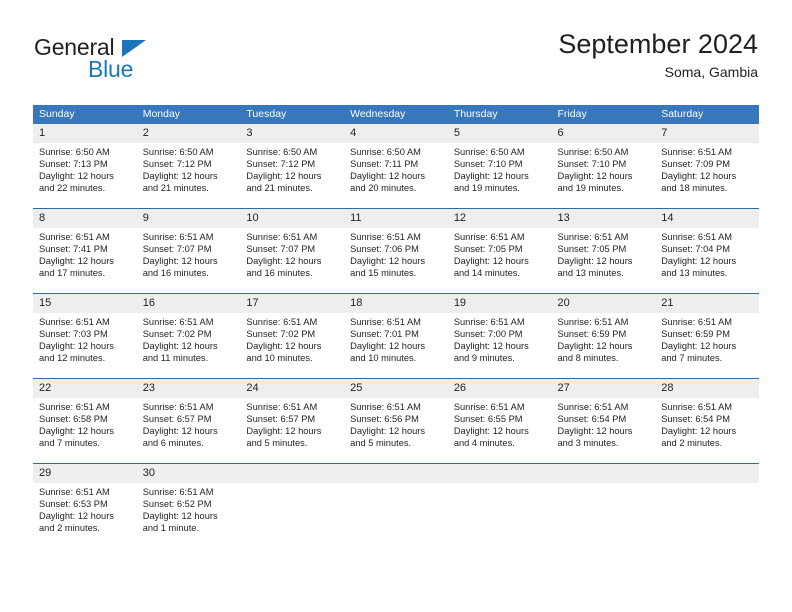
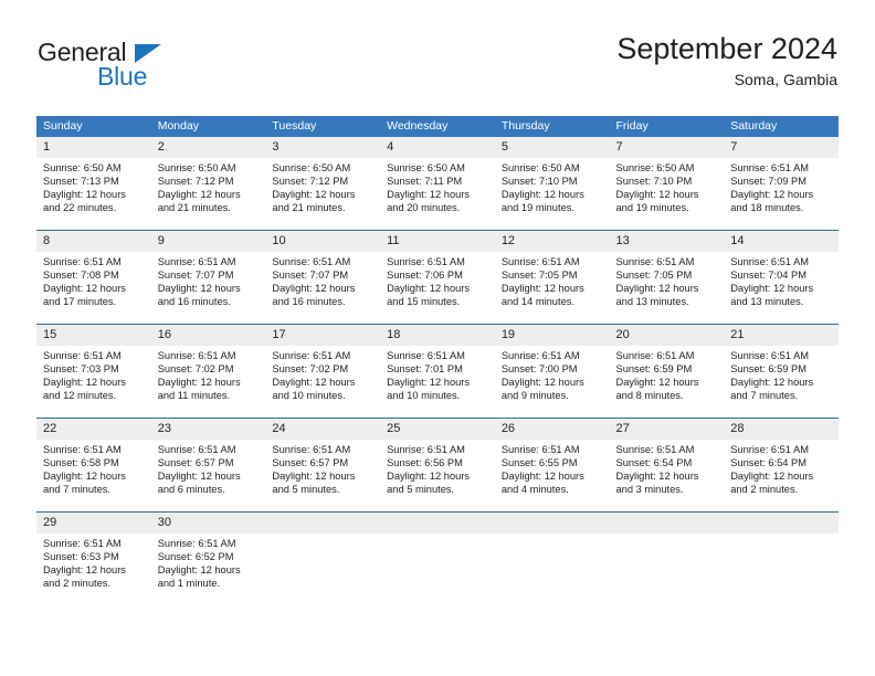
  General
  Blue
  September 2024
  Soma, Gambia
  Sunday	Monday	Tuesday	Wednesday	Thursday	Friday	Saturday
- 1Sunrise: 6:50 AMSunset: 7:13 PMDaylight: 12 hoursand 22 minutes.	2Sunrise: 6:50 AMSunset: 7:12 PMDaylight: 12 hoursand 21 minutes.	3Sunrise: 6:50 AMSunset: 7:12 PMDaylight: 12 hoursand 21 minutes.	4Sunrise: 6:50 AMSunset: 7:11 PMDaylight: 12 hoursand 20 minutes.	5Sunrise: 6:50 AMSunset: 7:10 PMDaylight: 12 hoursand 19 minutes.	6Sunrise: 6:50 AMSunset: 7:10 PMDaylight: 12 hoursand 19 minutes.	7Sunrise: 6:51 AMSunset: 7:09 PMDaylight: 12 hoursand 18 minutes.
+ 1Sunrise: 6:50 AMSunset: 7:13 PMDaylight: 12 hoursand 22 minutes.	2Sunrise: 6:50 AMSunset: 7:12 PMDaylight: 12 hoursand 21 minutes.	3Sunrise: 6:50 AMSunset: 7:12 PMDaylight: 12 hoursand 21 minutes.	4Sunrise: 6:50 AMSunset: 7:11 PMDaylight: 12 hoursand 20 minutes.	5Sunrise: 6:50 AMSunset: 7:10 PMDaylight: 12 hoursand 19 minutes.	7Sunrise: 6:50 AMSunset: 7:10 PMDaylight: 12 hoursand 19 minutes.	7Sunrise: 6:51 AMSunset: 7:09 PMDaylight: 12 hoursand 18 minutes.
- 8Sunrise: 6:51 AMSunset: 7:41 PMDaylight: 12 hoursand 17 minutes.	9Sunrise: 6:51 AMSunset: 7:07 PMDaylight: 12 hoursand 16 minutes.	10Sunrise: 6:51 AMSunset: 7:07 PMDaylight: 12 hoursand 16 minutes.	11Sunrise: 6:51 AMSunset: 7:06 PMDaylight: 12 hoursand 15 minutes.	12Sunrise: 6:51 AMSunset: 7:05 PMDaylight: 12 hoursand 14 minutes.	13Sunrise: 6:51 AMSunset: 7:05 PMDaylight: 12 hoursand 13 minutes.	14Sunrise: 6:51 AMSunset: 7:04 PMDaylight: 12 hoursand 13 minutes.
+ 8Sunrise: 6:51 AMSunset: 7:08 PMDaylight: 12 hoursand 17 minutes.	9Sunrise: 6:51 AMSunset: 7:07 PMDaylight: 12 hoursand 16 minutes.	10Sunrise: 6:51 AMSunset: 7:07 PMDaylight: 12 hoursand 16 minutes.	11Sunrise: 6:51 AMSunset: 7:06 PMDaylight: 12 hoursand 15 minutes.	12Sunrise: 6:51 AMSunset: 7:05 PMDaylight: 12 hoursand 14 minutes.	13Sunrise: 6:51 AMSunset: 7:05 PMDaylight: 12 hoursand 13 minutes.	14Sunrise: 6:51 AMSunset: 7:04 PMDaylight: 12 hoursand 13 minutes.
  15Sunrise: 6:51 AMSunset: 7:03 PMDaylight: 12 hoursand 12 minutes.	16Sunrise: 6:51 AMSunset: 7:02 PMDaylight: 12 hoursand 11 minutes.	17Sunrise: 6:51 AMSunset: 7:02 PMDaylight: 12 hoursand 10 minutes.	18Sunrise: 6:51 AMSunset: 7:01 PMDaylight: 12 hoursand 10 minutes.	19Sunrise: 6:51 AMSunset: 7:00 PMDaylight: 12 hoursand 9 minutes.	20Sunrise: 6:51 AMSunset: 6:59 PMDaylight: 12 hoursand 8 minutes.	21Sunrise: 6:51 AMSunset: 6:59 PMDaylight: 12 hoursand 7 minutes.
  22Sunrise: 6:51 AMSunset: 6:58 PMDaylight: 12 hoursand 7 minutes.	23Sunrise: 6:51 AMSunset: 6:57 PMDaylight: 12 hoursand 6 minutes.	24Sunrise: 6:51 AMSunset: 6:57 PMDaylight: 12 hoursand 5 minutes.	25Sunrise: 6:51 AMSunset: 6:56 PMDaylight: 12 hoursand 5 minutes.	26Sunrise: 6:51 AMSunset: 6:55 PMDaylight: 12 hoursand 4 minutes.	27Sunrise: 6:51 AMSunset: 6:54 PMDaylight: 12 hoursand 3 minutes.	28Sunrise: 6:51 AMSunset: 6:54 PMDaylight: 12 hoursand 2 minutes.
  29Sunrise: 6:51 AMSunset: 6:53 PMDaylight: 12 hoursand 2 minutes.	30Sunrise: 6:51 AMSunset: 6:52 PMDaylight: 12 hoursand 1 minute.
